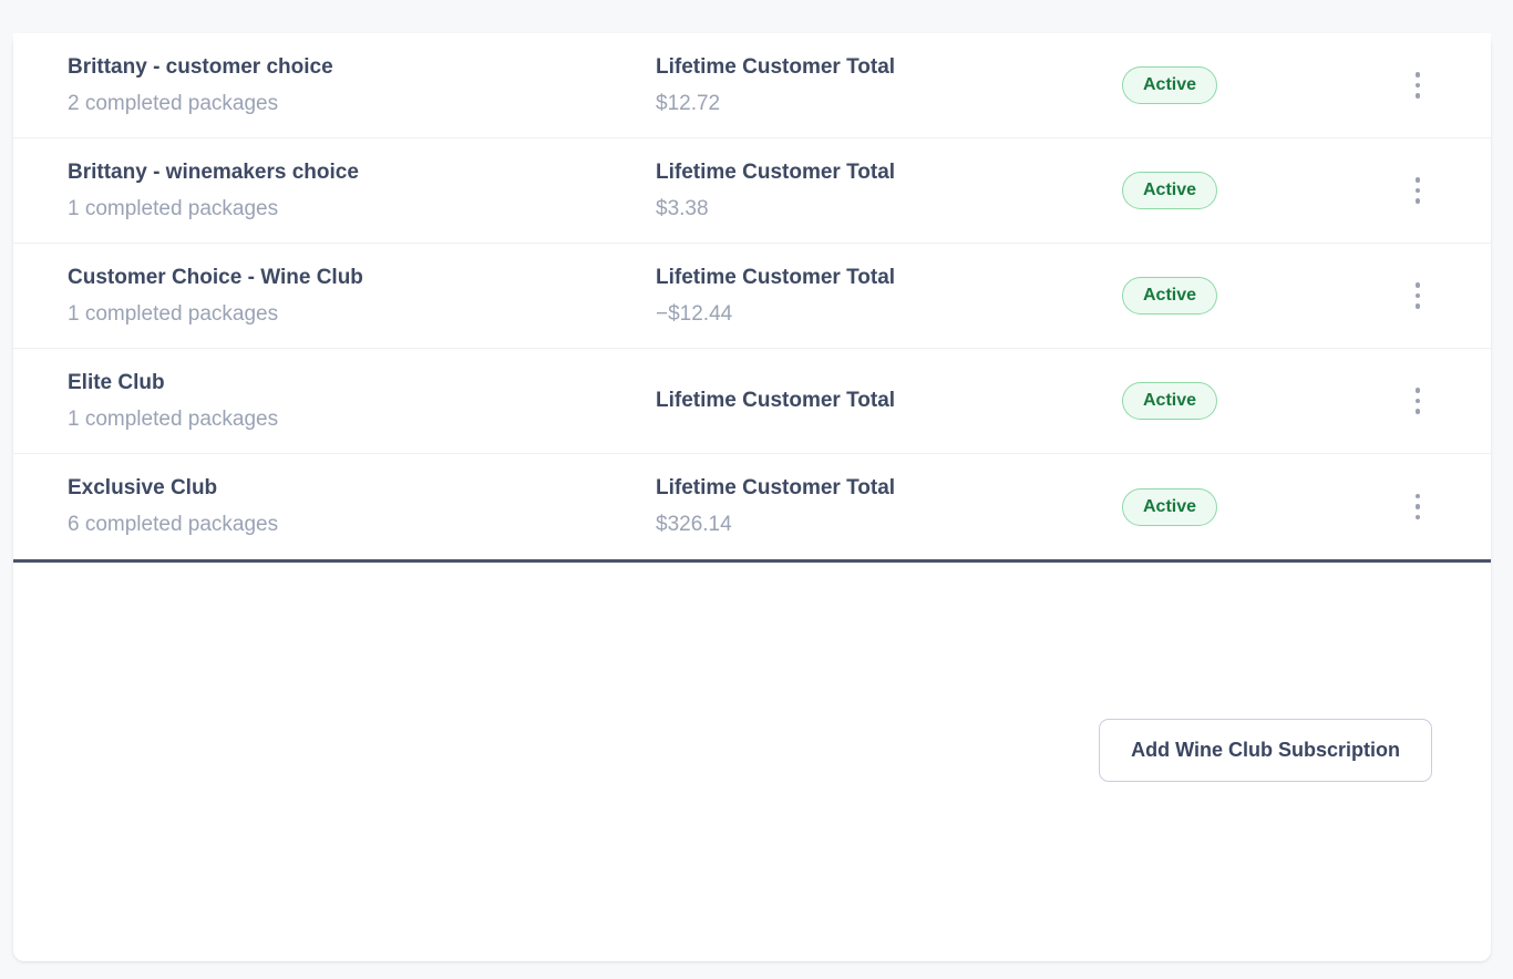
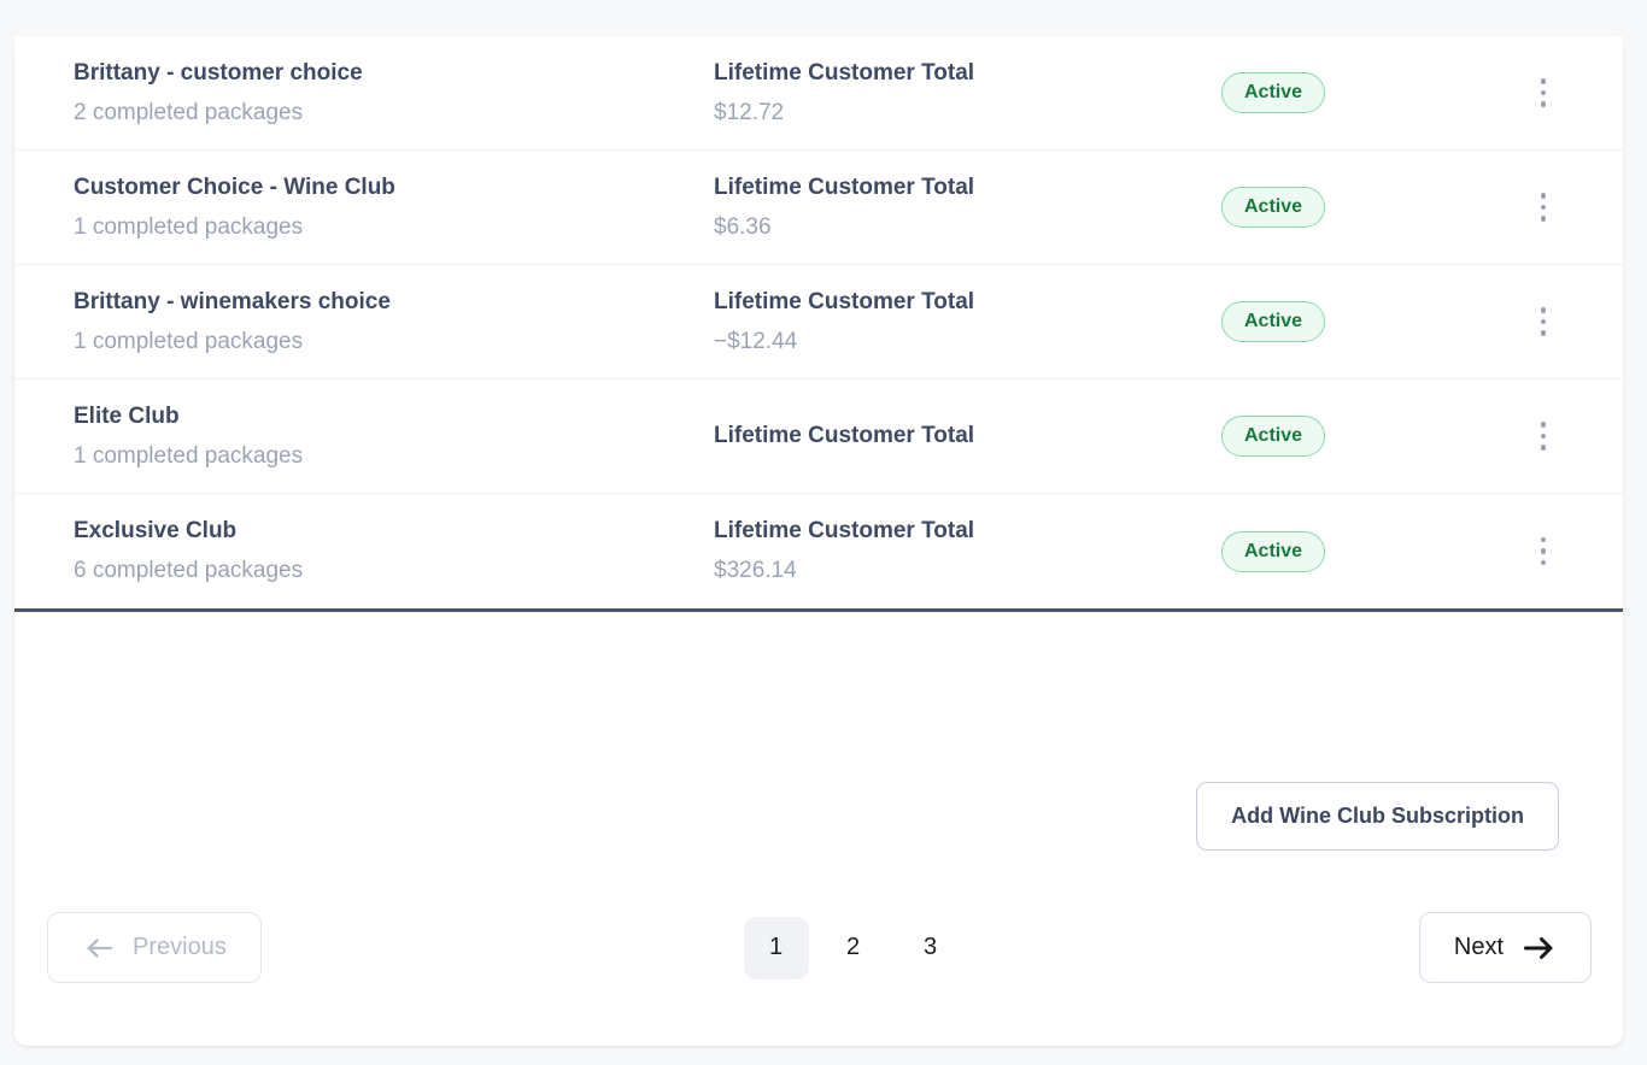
  Brittany - customer choice
  2 completed packages
  Lifetime Customer Total
  $12.72
  Active
- Brittany - winemakers choice
+ Customer Choice - Wine Club
  1 completed packages
  Lifetime Customer Total
- $3.38
+ $6.36
  Active
- Customer Choice - Wine Club
+ Brittany - winemakers choice
  1 completed packages
  Lifetime Customer Total
  −$12.44
  Active
  Elite Club
  1 completed packages
  Lifetime Customer Total
  Active
  Exclusive Club
  6 completed packages
  Lifetime Customer Total
  $326.14
  Active
  Add Wine Club Subscription
+ Previous
+ 1
+ 2
+ 3
+ Next
